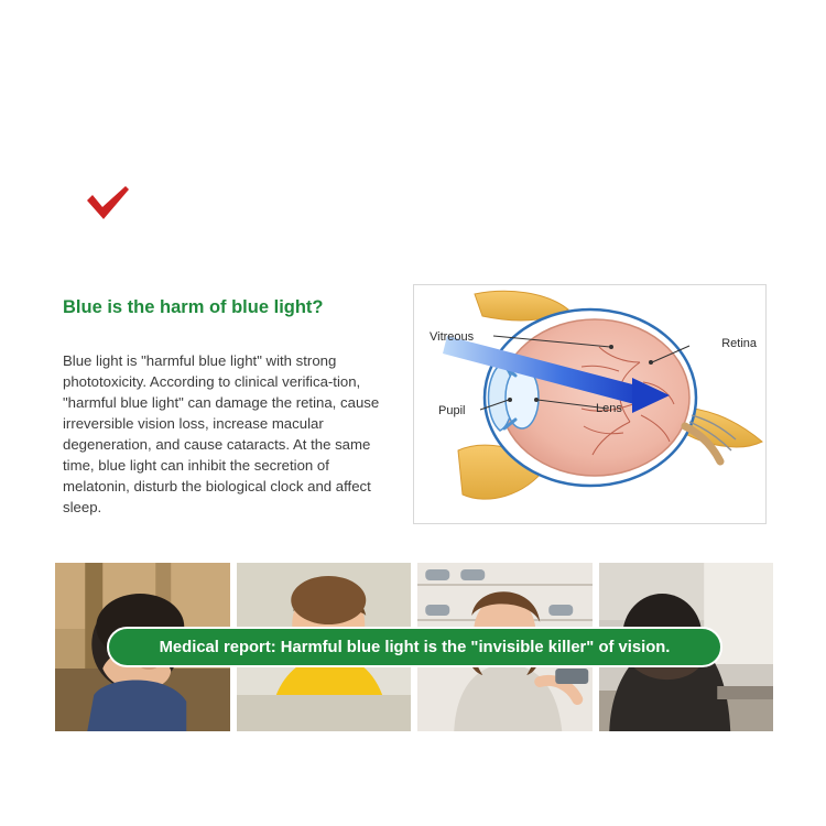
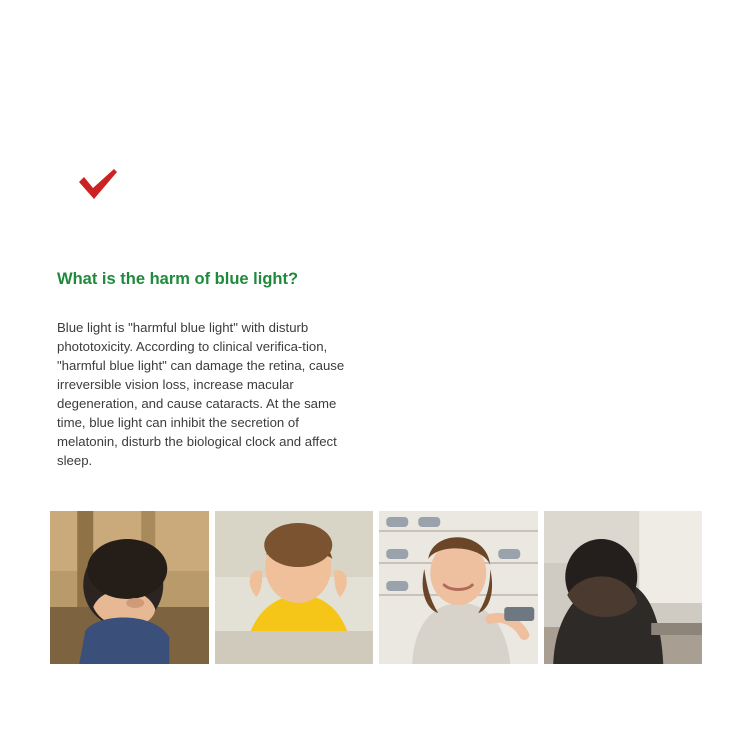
- Blue is the harm of blue light?
+ What is the harm of blue light?
- Blue light is "harmful blue light" with strong phototoxicity. According to clinical verifica-tion, "harmful blue light" can damage the retina, cause irreversible vision loss, increase macular degeneration, and cause cataracts. At the same time, blue light can inhibit the secretion of melatonin, disturb the biological clock and affect sleep.
+ Blue light is "harmful blue light" with disturb phototoxicity. According to clinical verifica-tion, "harmful blue light" can damage the retina, cause irreversible vision loss, increase macular degeneration, and cause cataracts. At the same time, blue light can inhibit the secretion of melatonin, disturb the biological clock and affect sleep.
- Vitreous
- Retina
- Pupil
- Lens
- Medical report: Harmful blue light is the "invisible killer" of vision.
